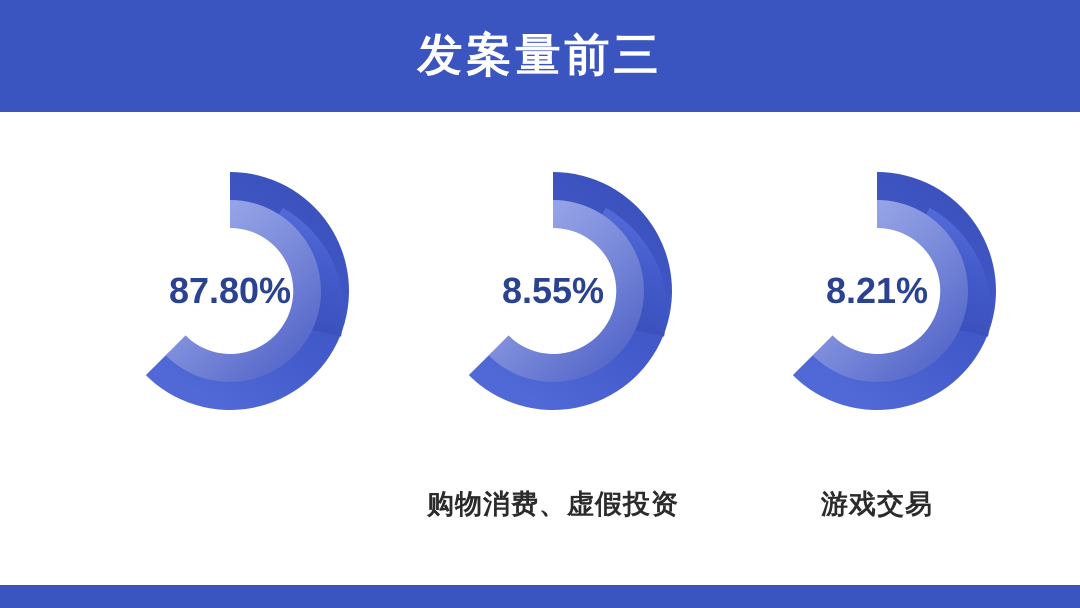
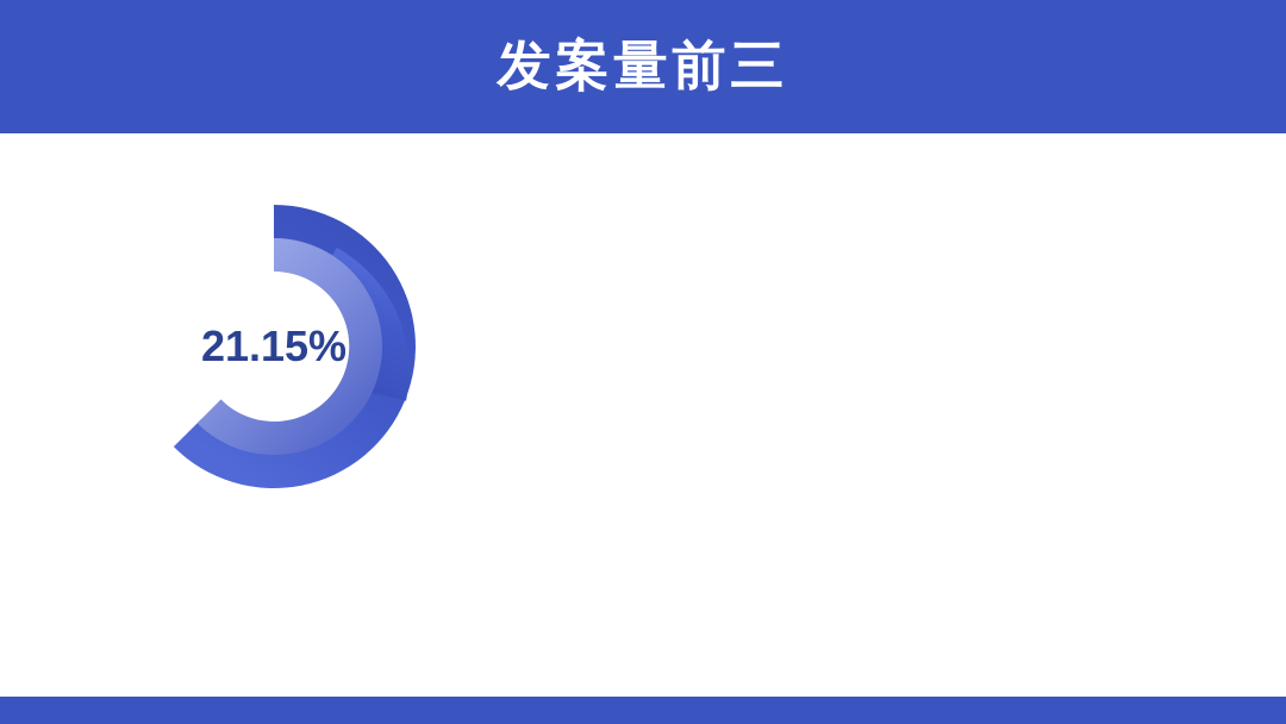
  发案量前三
- 87.80%
+ 21.15%
- 8.55%
- 购物消费、虚假投资
- 8.21%
- 游戏交易
